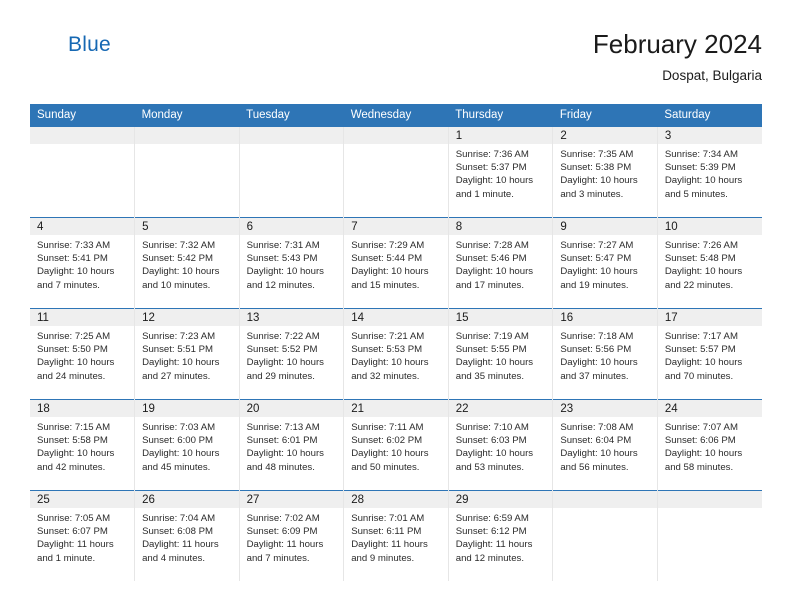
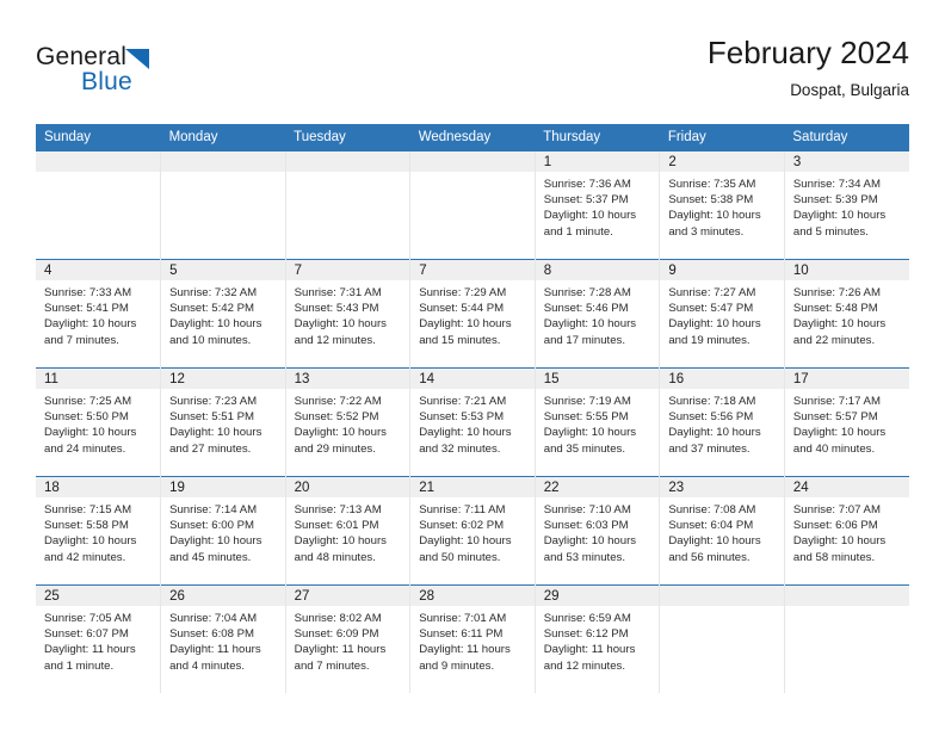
+ General
  Blue
  February 2024
  Dospat, Bulgaria
  Sunday	Monday	Tuesday	Wednesday	Thursday	Friday	Saturday
  				1Sunrise: 7:36 AMSunset: 5:37 PMDaylight: 10 hoursand 1 minute.	2Sunrise: 7:35 AMSunset: 5:38 PMDaylight: 10 hoursand 3 minutes.	3Sunrise: 7:34 AMSunset: 5:39 PMDaylight: 10 hoursand 5 minutes.
- 4Sunrise: 7:33 AMSunset: 5:41 PMDaylight: 10 hoursand 7 minutes.	5Sunrise: 7:32 AMSunset: 5:42 PMDaylight: 10 hoursand 10 minutes.	6Sunrise: 7:31 AMSunset: 5:43 PMDaylight: 10 hoursand 12 minutes.	7Sunrise: 7:29 AMSunset: 5:44 PMDaylight: 10 hoursand 15 minutes.	8Sunrise: 7:28 AMSunset: 5:46 PMDaylight: 10 hoursand 17 minutes.	9Sunrise: 7:27 AMSunset: 5:47 PMDaylight: 10 hoursand 19 minutes.	10Sunrise: 7:26 AMSunset: 5:48 PMDaylight: 10 hoursand 22 minutes.
+ 4Sunrise: 7:33 AMSunset: 5:41 PMDaylight: 10 hoursand 7 minutes.	5Sunrise: 7:32 AMSunset: 5:42 PMDaylight: 10 hoursand 10 minutes.	7Sunrise: 7:31 AMSunset: 5:43 PMDaylight: 10 hoursand 12 minutes.	7Sunrise: 7:29 AMSunset: 5:44 PMDaylight: 10 hoursand 15 minutes.	8Sunrise: 7:28 AMSunset: 5:46 PMDaylight: 10 hoursand 17 minutes.	9Sunrise: 7:27 AMSunset: 5:47 PMDaylight: 10 hoursand 19 minutes.	10Sunrise: 7:26 AMSunset: 5:48 PMDaylight: 10 hoursand 22 minutes.
- 11Sunrise: 7:25 AMSunset: 5:50 PMDaylight: 10 hoursand 24 minutes.	12Sunrise: 7:23 AMSunset: 5:51 PMDaylight: 10 hoursand 27 minutes.	13Sunrise: 7:22 AMSunset: 5:52 PMDaylight: 10 hoursand 29 minutes.	14Sunrise: 7:21 AMSunset: 5:53 PMDaylight: 10 hoursand 32 minutes.	15Sunrise: 7:19 AMSunset: 5:55 PMDaylight: 10 hoursand 35 minutes.	16Sunrise: 7:18 AMSunset: 5:56 PMDaylight: 10 hoursand 37 minutes.	17Sunrise: 7:17 AMSunset: 5:57 PMDaylight: 10 hoursand 70 minutes.
+ 11Sunrise: 7:25 AMSunset: 5:50 PMDaylight: 10 hoursand 24 minutes.	12Sunrise: 7:23 AMSunset: 5:51 PMDaylight: 10 hoursand 27 minutes.	13Sunrise: 7:22 AMSunset: 5:52 PMDaylight: 10 hoursand 29 minutes.	14Sunrise: 7:21 AMSunset: 5:53 PMDaylight: 10 hoursand 32 minutes.	15Sunrise: 7:19 AMSunset: 5:55 PMDaylight: 10 hoursand 35 minutes.	16Sunrise: 7:18 AMSunset: 5:56 PMDaylight: 10 hoursand 37 minutes.	17Sunrise: 7:17 AMSunset: 5:57 PMDaylight: 10 hoursand 40 minutes.
- 18Sunrise: 7:15 AMSunset: 5:58 PMDaylight: 10 hoursand 42 minutes.	19Sunrise: 7:03 AMSunset: 6:00 PMDaylight: 10 hoursand 45 minutes.	20Sunrise: 7:13 AMSunset: 6:01 PMDaylight: 10 hoursand 48 minutes.	21Sunrise: 7:11 AMSunset: 6:02 PMDaylight: 10 hoursand 50 minutes.	22Sunrise: 7:10 AMSunset: 6:03 PMDaylight: 10 hoursand 53 minutes.	23Sunrise: 7:08 AMSunset: 6:04 PMDaylight: 10 hoursand 56 minutes.	24Sunrise: 7:07 AMSunset: 6:06 PMDaylight: 10 hoursand 58 minutes.
+ 18Sunrise: 7:15 AMSunset: 5:58 PMDaylight: 10 hoursand 42 minutes.	19Sunrise: 7:14 AMSunset: 6:00 PMDaylight: 10 hoursand 45 minutes.	20Sunrise: 7:13 AMSunset: 6:01 PMDaylight: 10 hoursand 48 minutes.	21Sunrise: 7:11 AMSunset: 6:02 PMDaylight: 10 hoursand 50 minutes.	22Sunrise: 7:10 AMSunset: 6:03 PMDaylight: 10 hoursand 53 minutes.	23Sunrise: 7:08 AMSunset: 6:04 PMDaylight: 10 hoursand 56 minutes.	24Sunrise: 7:07 AMSunset: 6:06 PMDaylight: 10 hoursand 58 minutes.
- 25Sunrise: 7:05 AMSunset: 6:07 PMDaylight: 11 hoursand 1 minute.	26Sunrise: 7:04 AMSunset: 6:08 PMDaylight: 11 hoursand 4 minutes.	27Sunrise: 7:02 AMSunset: 6:09 PMDaylight: 11 hoursand 7 minutes.	28Sunrise: 7:01 AMSunset: 6:11 PMDaylight: 11 hoursand 9 minutes.	29Sunrise: 6:59 AMSunset: 6:12 PMDaylight: 11 hoursand 12 minutes.
+ 25Sunrise: 7:05 AMSunset: 6:07 PMDaylight: 11 hoursand 1 minute.	26Sunrise: 7:04 AMSunset: 6:08 PMDaylight: 11 hoursand 4 minutes.	27Sunrise: 8:02 AMSunset: 6:09 PMDaylight: 11 hoursand 7 minutes.	28Sunrise: 7:01 AMSunset: 6:11 PMDaylight: 11 hoursand 9 minutes.	29Sunrise: 6:59 AMSunset: 6:12 PMDaylight: 11 hoursand 12 minutes.
